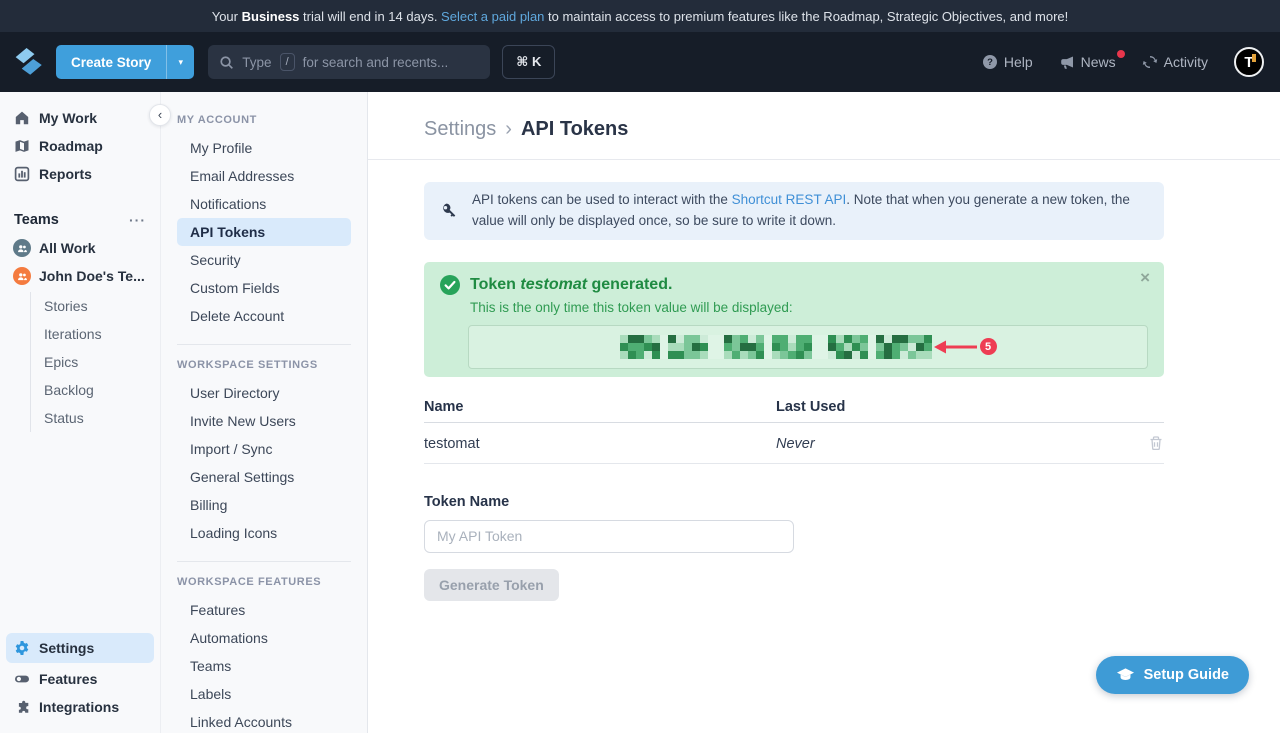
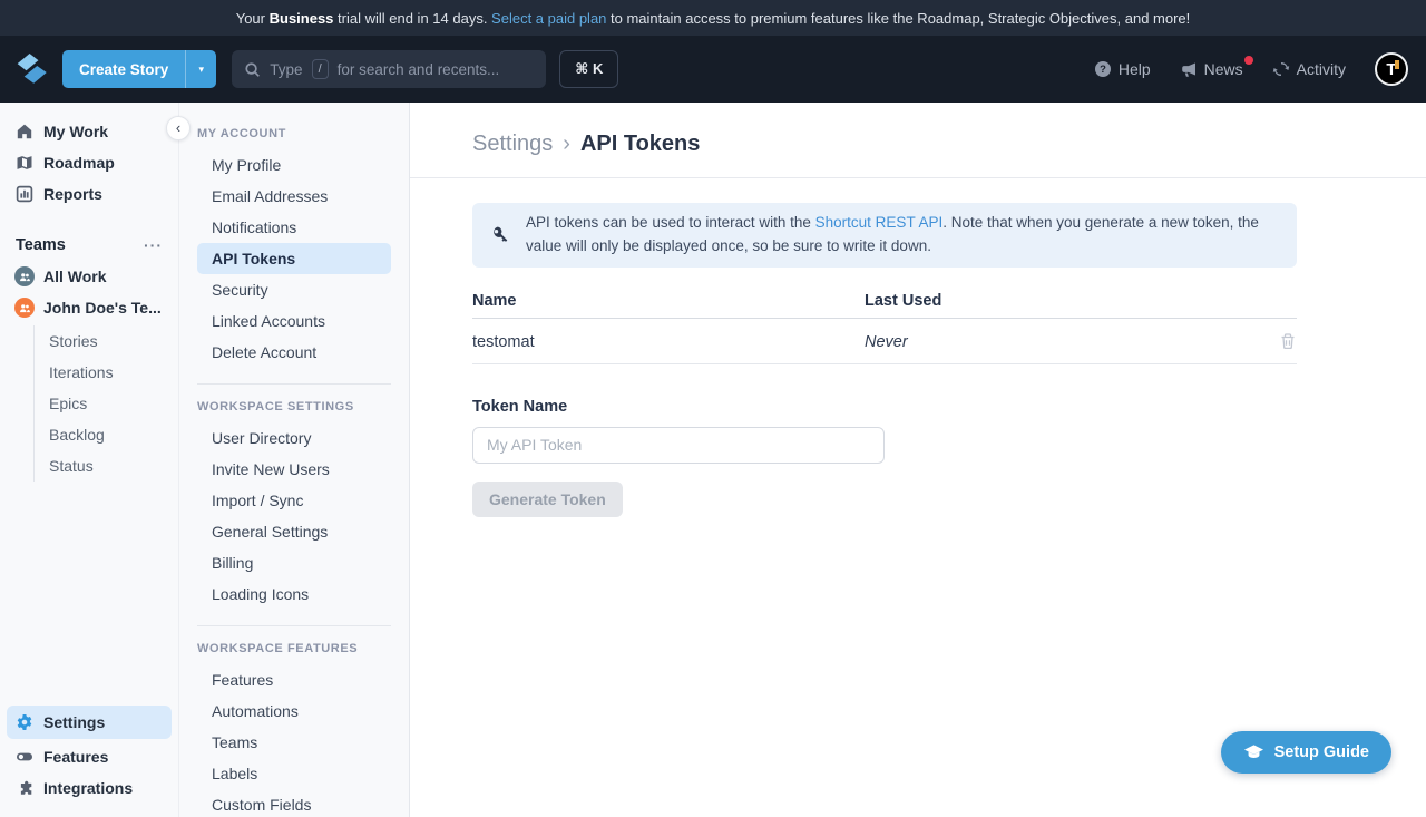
  Your Business trial will end in 14 days. Select a paid plan to maintain access to premium features like the Roadmap, Strategic Objectives, and more!
  Create Story
  ▾
  Type
  /
  for search and recents...
  ⌘ K
  ?
  Help
  News
  Activity
  T
  My Work
  Roadmap
  Reports
  Teams
  ···
  All Work
  John Doe's Te...
  Stories
  Iterations
  Epics
  Backlog
  Status
  Settings
  Features
  Integrations
  ‹
  MY ACCOUNT
  My Profile
  Email Addresses
  Notifications
  API Tokens
  Security
- Custom Fields
+ Linked Accounts
  Delete Account
  WORKSPACE SETTINGS
  User Directory
  Invite New Users
  Import / Sync
  General Settings
  Billing
  Loading Icons
  WORKSPACE FEATURES
  Features
  Automations
  Teams
  Labels
- Linked Accounts
+ Custom Fields
  Settings › API Tokens
  API tokens can be used to interact with the Shortcut REST API. Note that when you generate a new token, the value will only be displayed once, so be sure to write it down.
- ×
- Token testomat generated.
- This is the only time this token value will be displayed:
- 5
  Name
  Last Used
  testomat
  Never
  Token Name
  My API Token
  Generate Token
  Setup Guide
